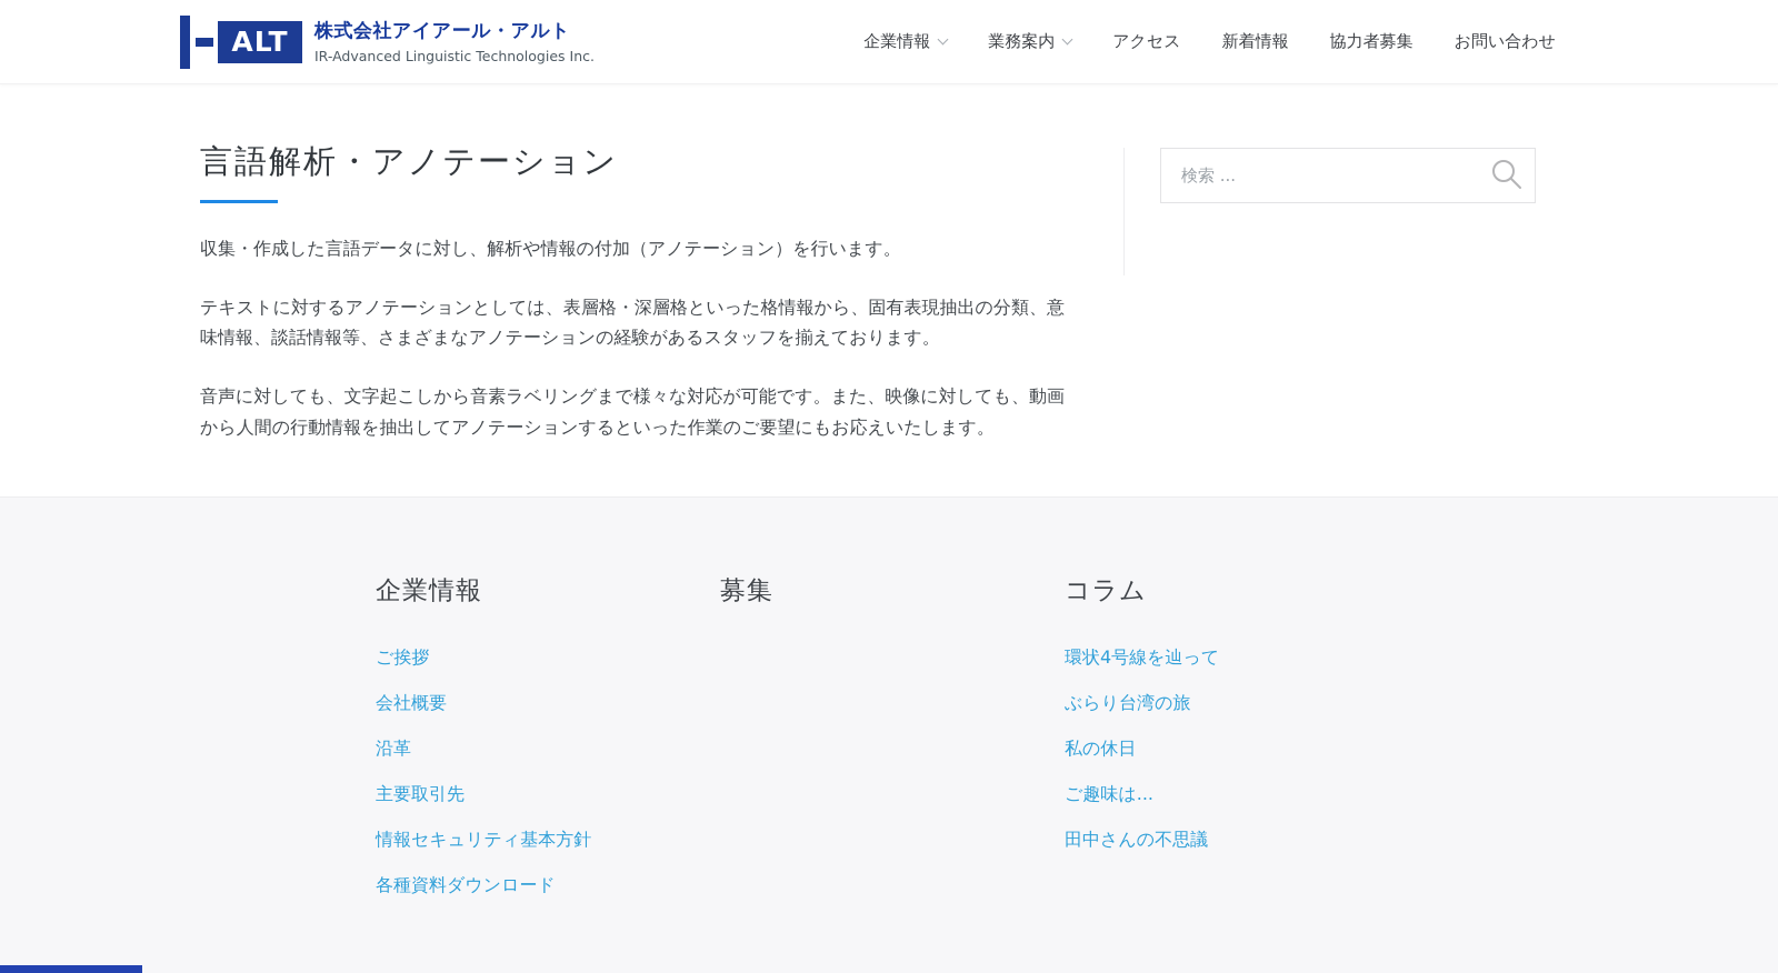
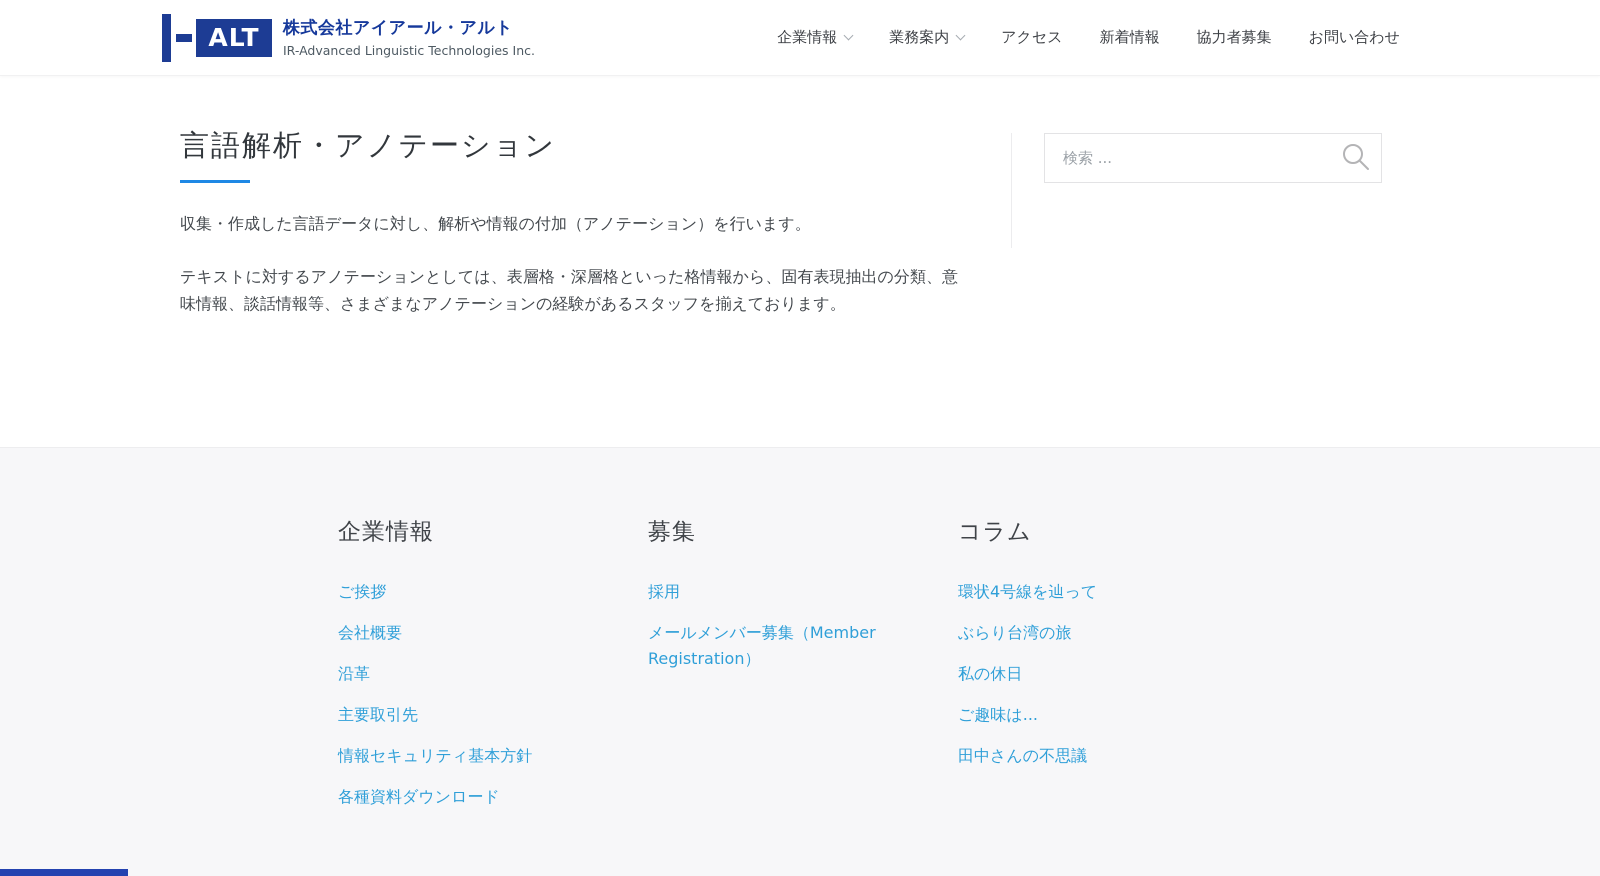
  ALT
  株式会社アイアール・アルト
  IR-Advanced Linguistic Technologies Inc.
  企業情報
  業務案内
  アクセス
  新着情報
  協力者募集
  お問い合わせ
  言語解析・アノテーション
  収集・作成した言語データに対し、解析や情報の付加（アノテーション）を行います。
  テキストに対するアノテーションとしては、表層格・深層格といった格情報から、固有表現抽出の分類、意味情報、談話情報等、さまざまなアノテーションの経験があるスタッフを揃えております。
- 音声に対しても、文字起こしから音素ラベリングまで様々な対応が可能です。また、映像に対しても、動画から人間の行動情報を抽出してアノテーションするといった作業のご要望にもお応えいたします。
  検索 ...
  企業情報
  ご挨拶
  会社概要
  沿革
  主要取引先
  情報セキュリティ基本方針
  各種資料ダウンロード
  募集
+ 採用
+ メールメンバー募集（Member Registration）
  コラム
  環状4号線を辿って
  ぶらり台湾の旅
  私の休日
  ご趣味は...
  田中さんの不思議
